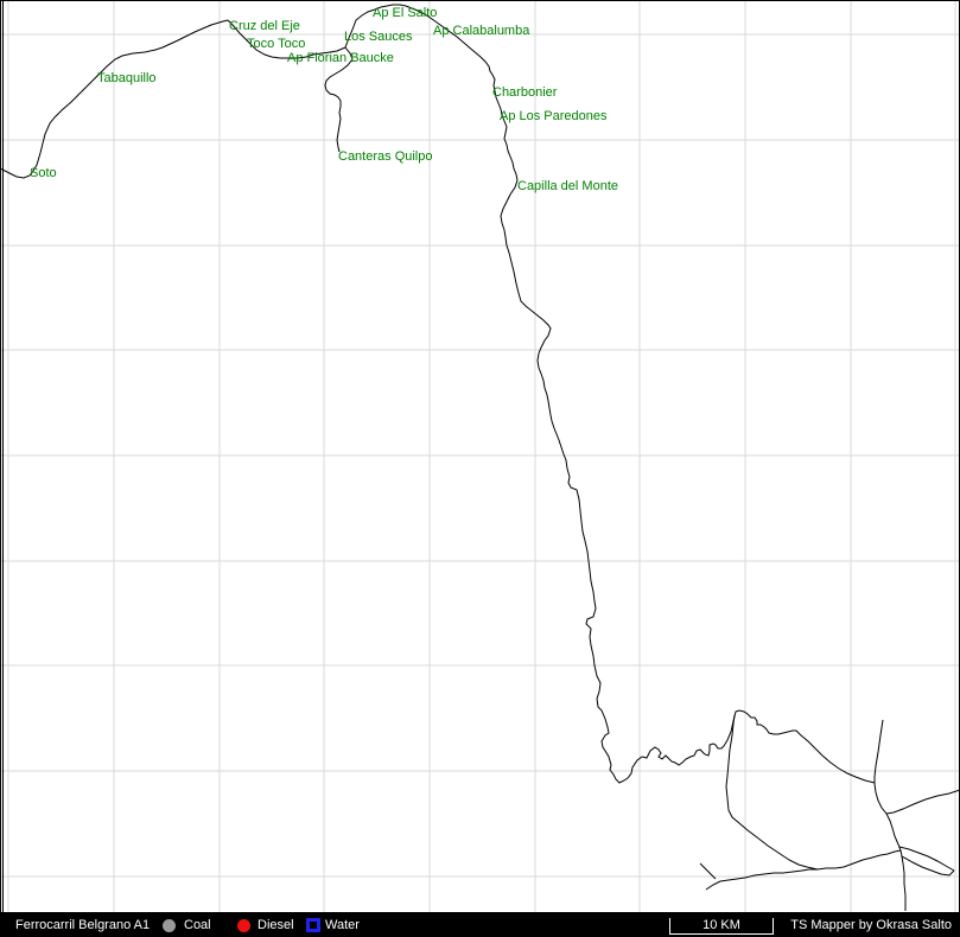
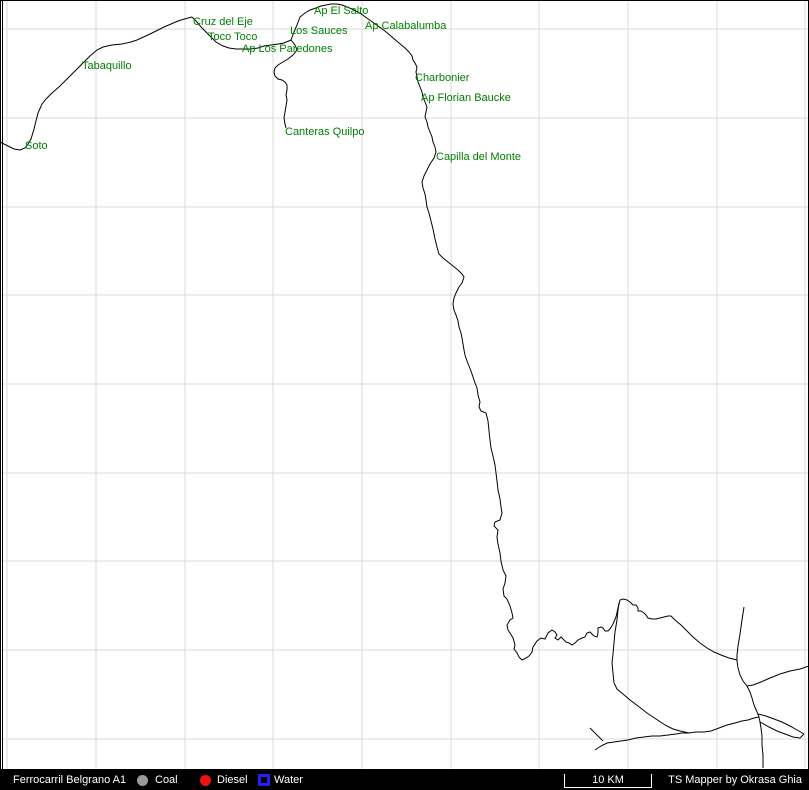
  Cruz del Eje
  Toco Toco
  Ap El Salto
  Los Sauces
  Ap Calabalumba
- Ap Florian Baucke
+ Ap Los Paredones
  Tabaquillo
  Soto
  Charbonier
- Ap Los Paredones
+ Ap Florian Baucke
  Canteras Quilpo
  Capilla del Monte
  Ferrocarril Belgrano A1
  Coal
  Diesel
  Water
- TS Mapper by Okrasa Salto
+ TS Mapper by Okrasa Ghia
  10 KM
